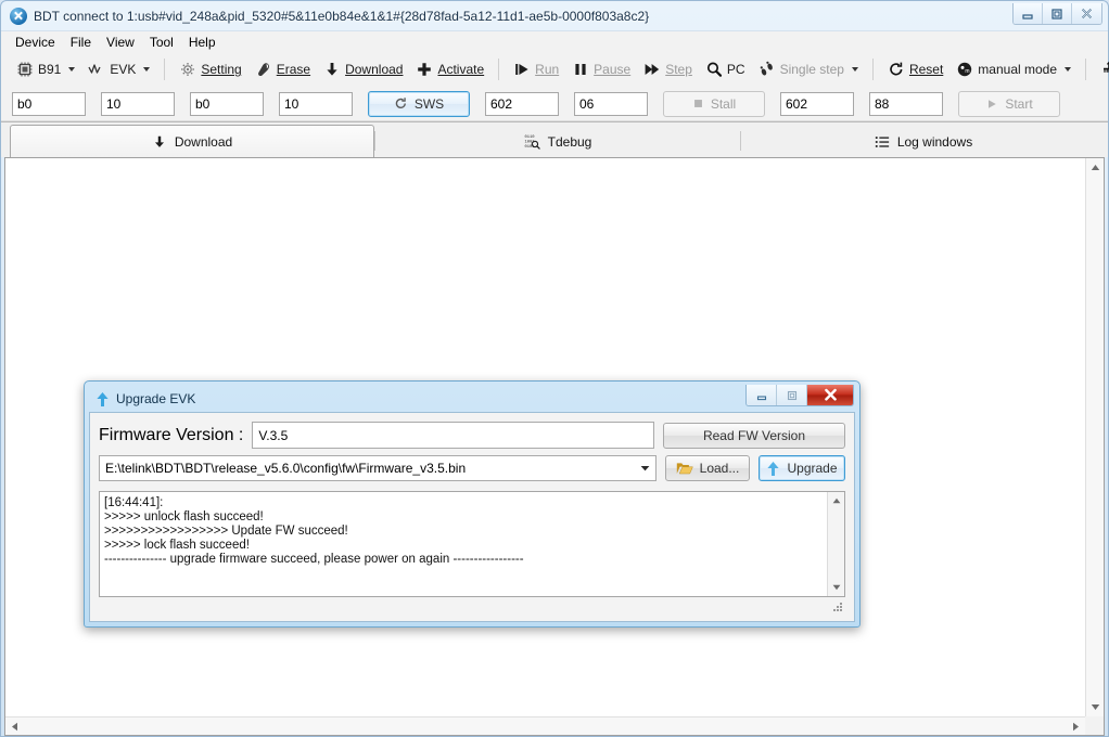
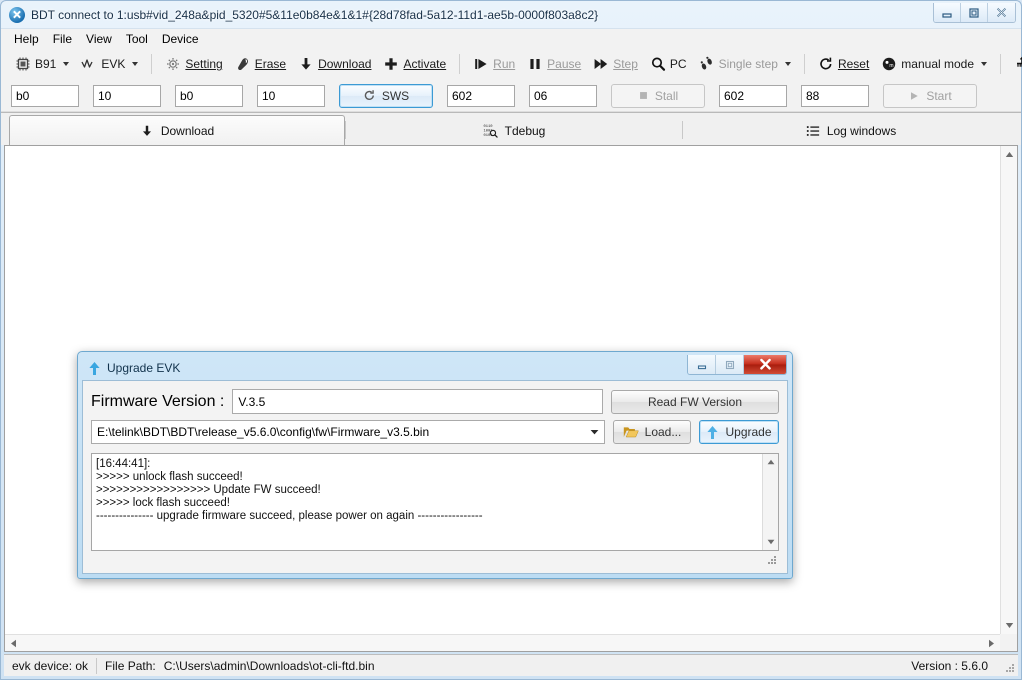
  BDT connect to 1:usb#vid_248a&pid_5320#5&11e0b84e&1&1#{28d78fad-5a12-11d1-ae5b-0000f803a8c2}
- Device
+ Help
  File
  View
  Tool
- Help
+ Device
  B91
  EVK
  Setting
  Erase
  Download
  Activate
  Run
  Pause
  Step
  PC
  Single step
  Reset
  manual mode
  b0
  10
  b0
  10
  SWS
  602
  06
  Stall
  602
  88
  Start
  Download
  Tdebug
  Log windows
  Upgrade EVK
  Firmware Version :
  V.3.5
  Read FW Version
  E:\telink\BDT\BDT\release_v5.6.0\config\fw\Firmware_v3.5.bin
  Load...
  Upgrade
  [16:44:41]:
  >>>>> unlock flash succeed!
  >>>>>>>>>>>>>>>>> Update FW succeed!
  >>>>> lock flash succeed!
  --------------- upgrade firmware succeed, please power on again -----------------
+ evk device: ok
+ File Path:
+ C:\Users\admin\Downloads\ot-cli-ftd.bin
+ Version : 5.6.0
